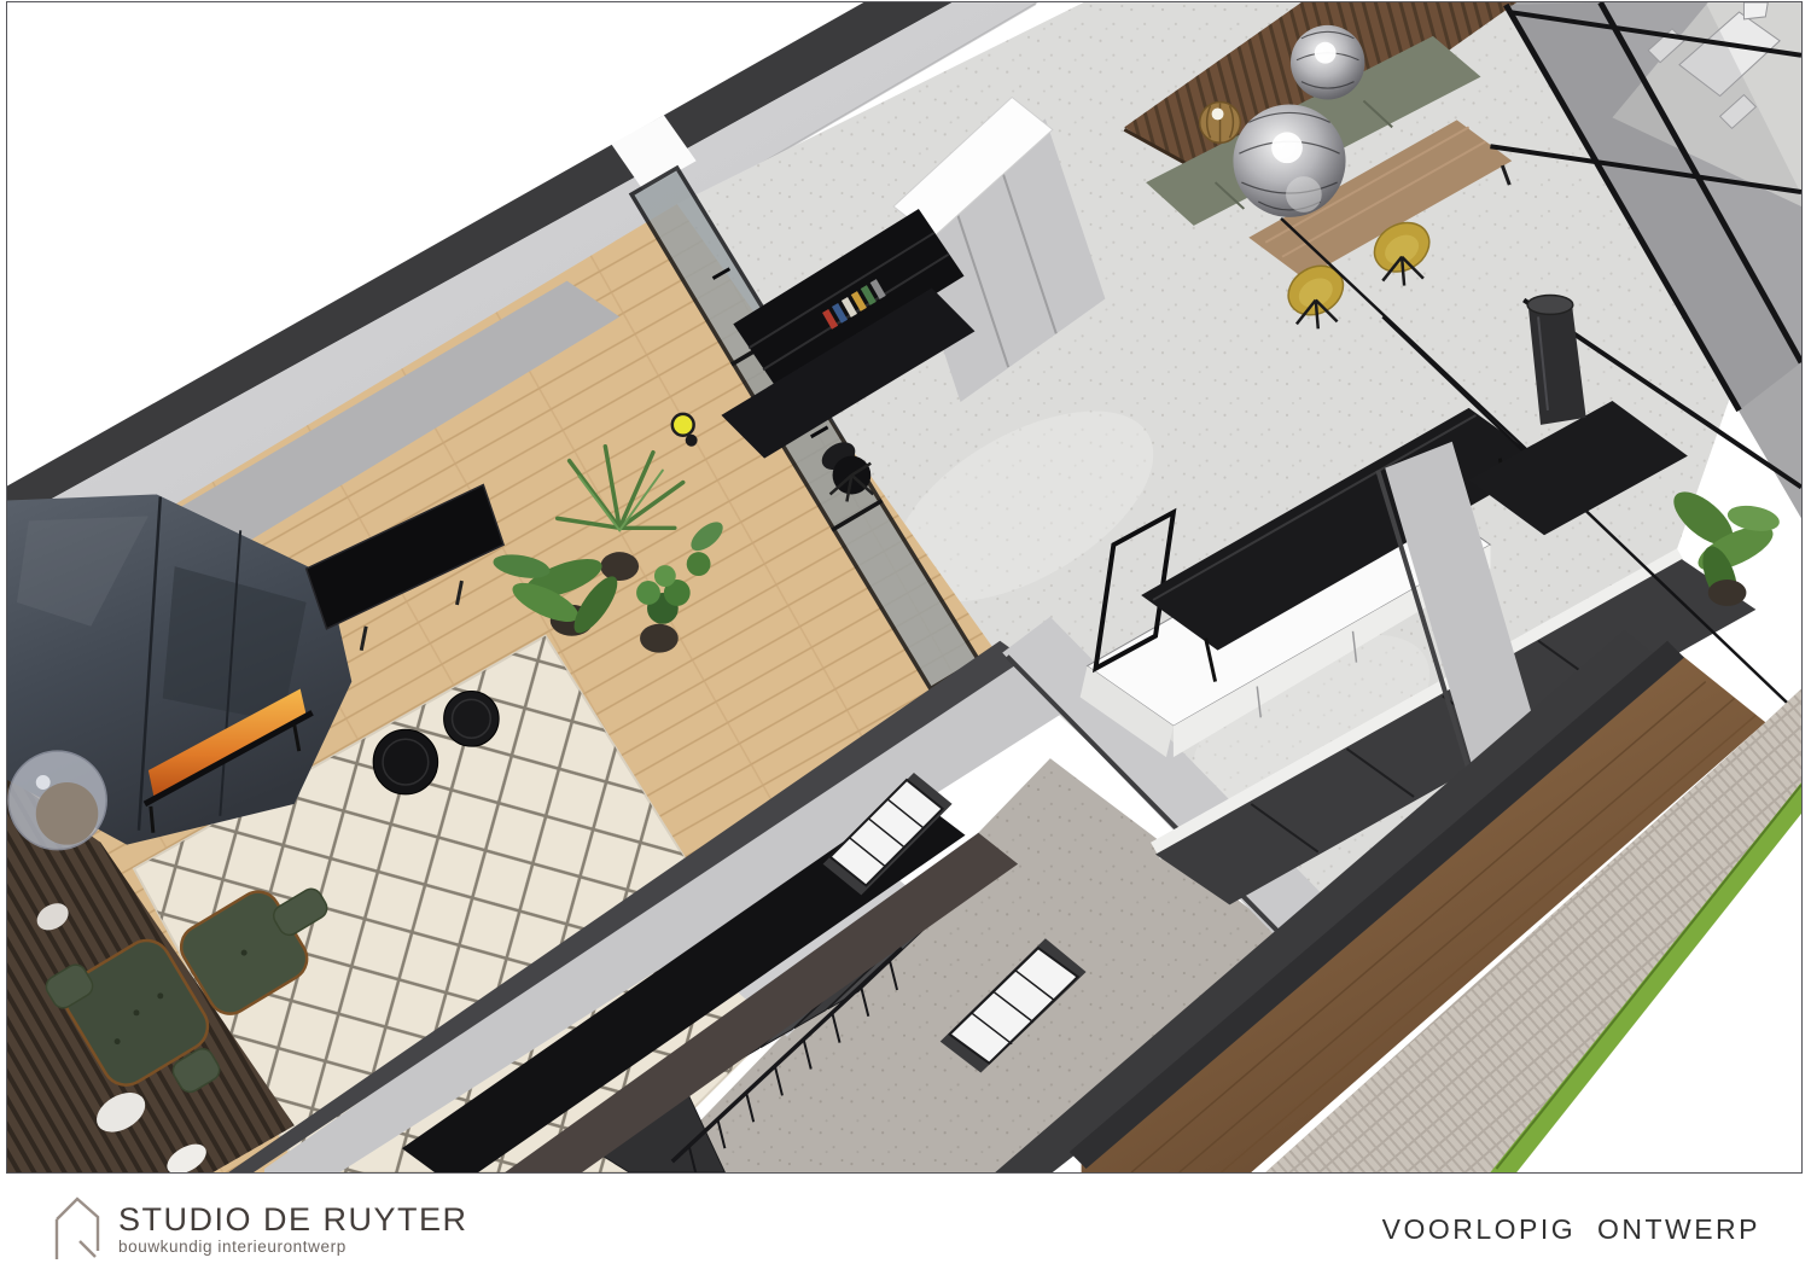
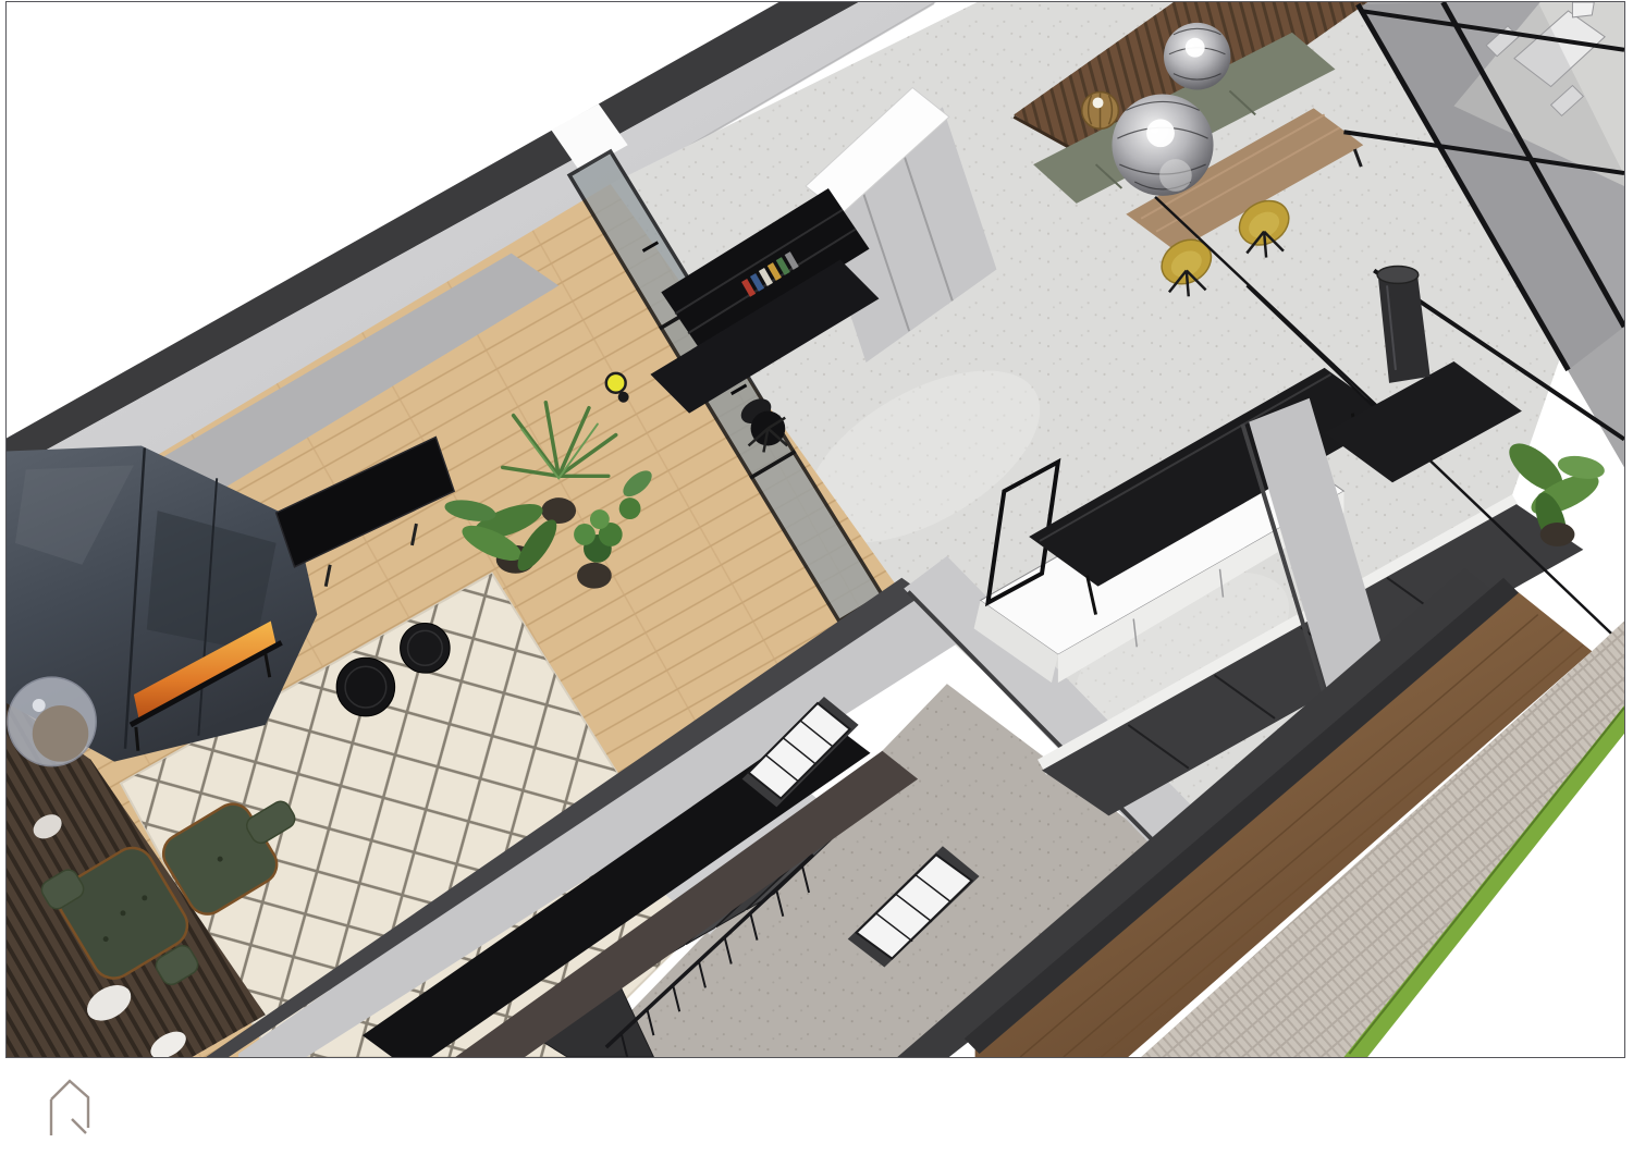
- STUDIO DE RUYTER
- bouwkundig interieurontwerp
- VOORLOPIG ONTWERP
